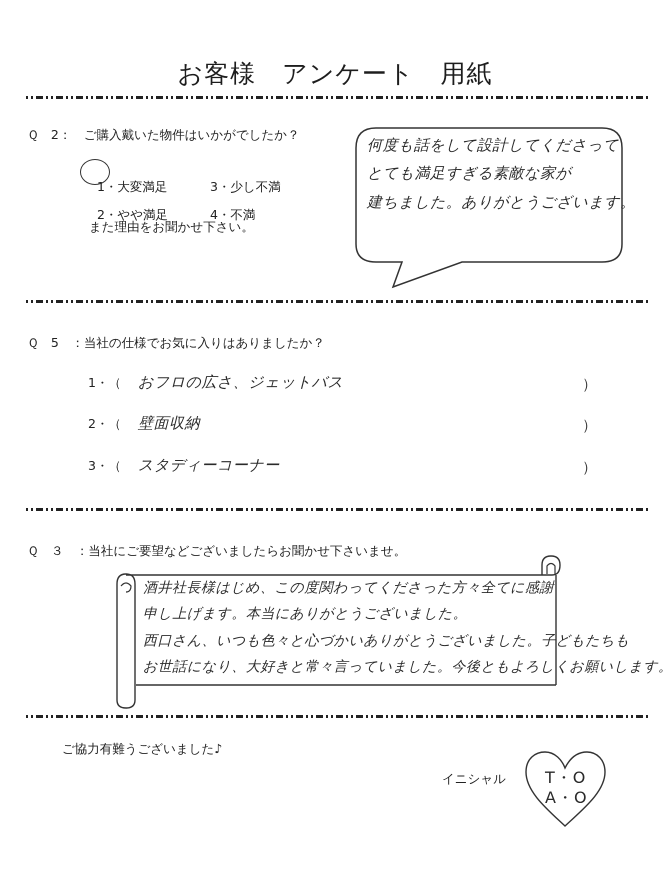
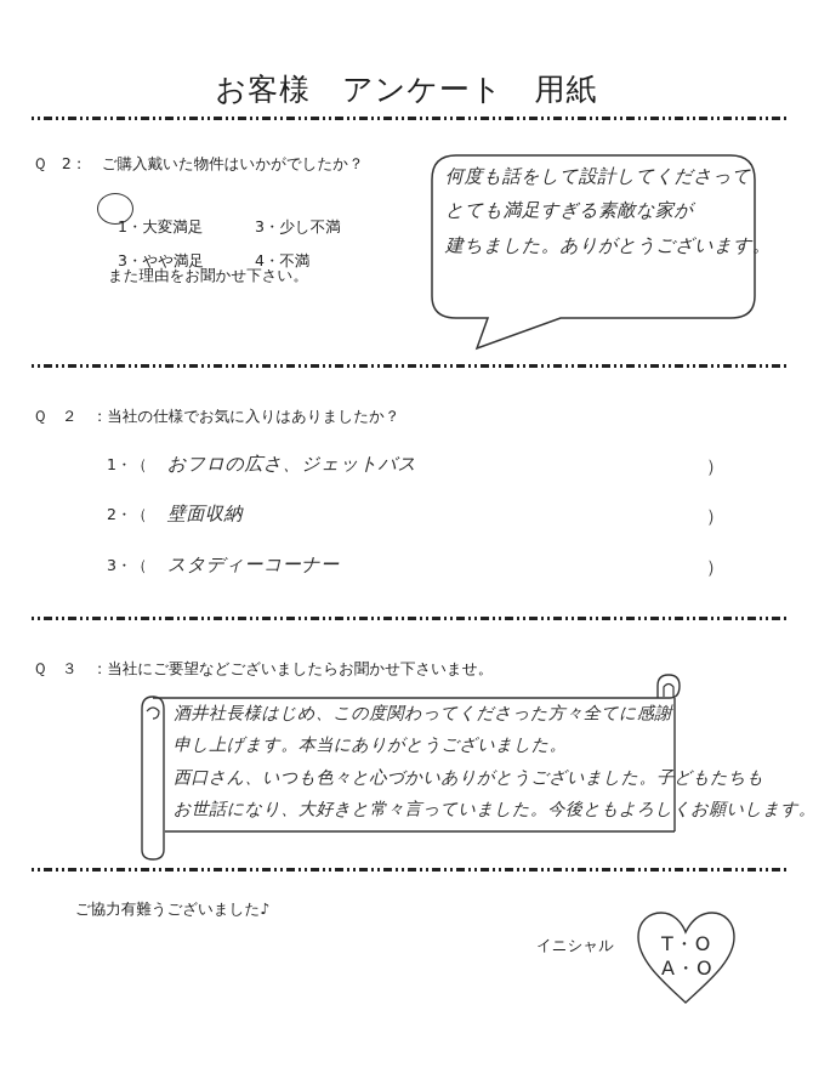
  お客様 アンケート 用紙
  Ｑ 2： ご購入戴いた物件はいかがでしたか？
  1・大変満足
  3・少し不満
- 2・やや満足
+ 3・やや満足
  4・不満
  また理由をお聞かせ下さい。
  何度も話をして設計してくださって
  とても満足すぎる素敵な家が
  建ちました。ありがとうございます。
- Ｑ 5 ：当社の仕様でお気に入りはありましたか？
+ Ｑ ２ ：当社の仕様でお気に入りはありましたか？
  1・（
  おフロの広さ、ジェットバス
  ）
  2・（
  壁面収納
  ）
  3・（
  スタディーコーナー
  ）
  Ｑ ３ ：当社にご要望などございましたらお聞かせ下さいませ。
  酒井社長様はじめ、この度関わってくださった方々全てに感謝
  申し上げます。本当にありがとうございました。
  西口さん、いつも色々と心づかいありがとうございました。子どもたちも
  お世話になり、大好きと常々言っていました。今後ともよろしくお願いします。
  ご協力有難うございました♪
  イニシャル
  T・O
  A・O
